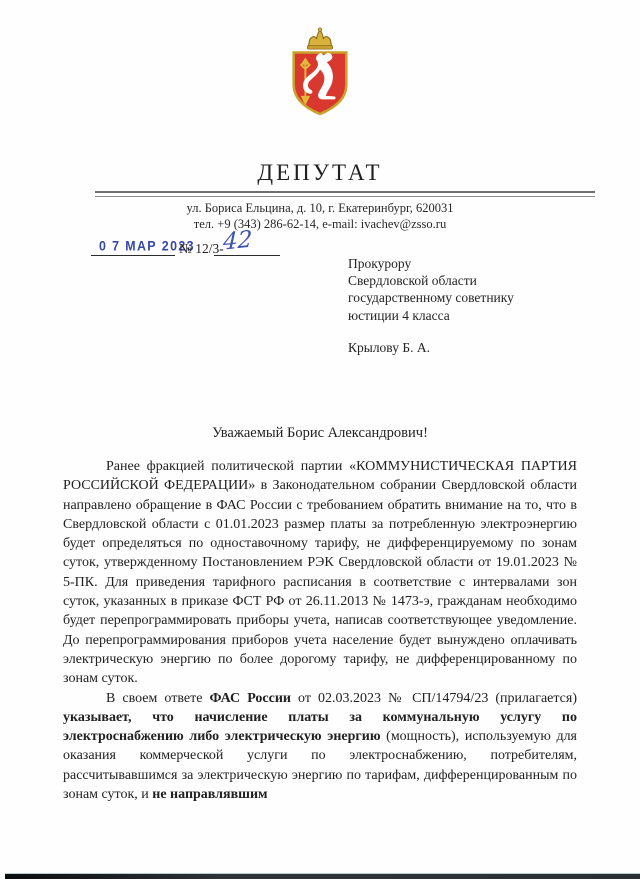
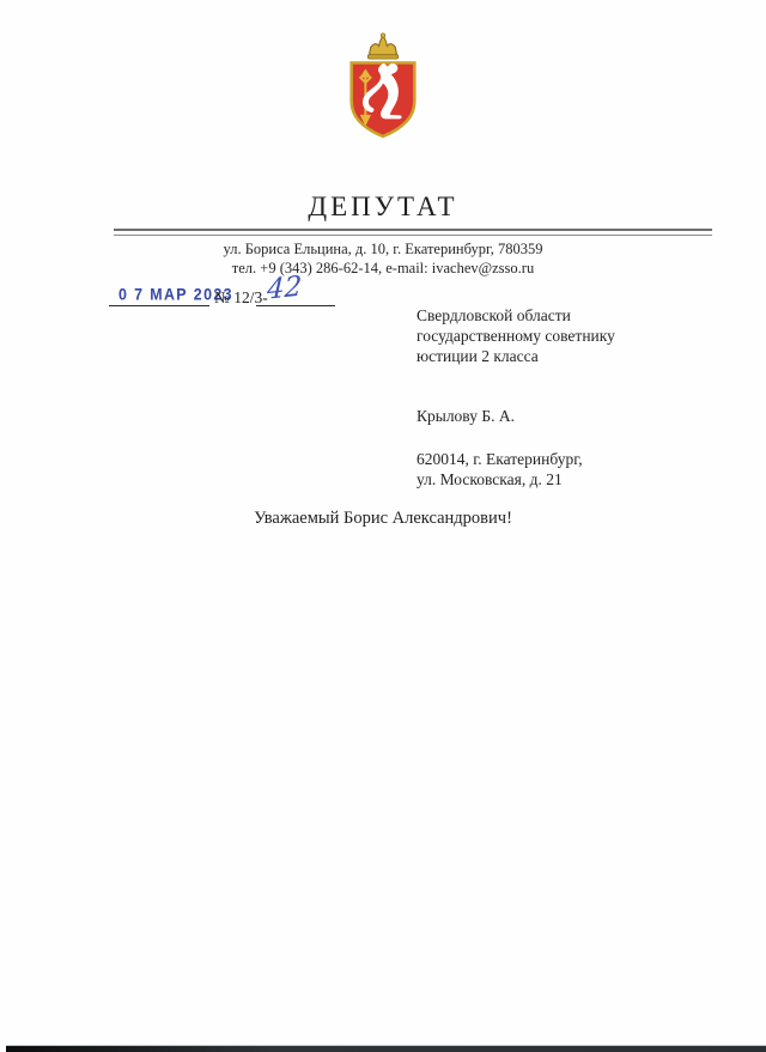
  ДЕПУТАТ
- ул. Бориса Ельцина, д. 10, г. Екатеринбург, 620031
+ ул. Бориса Ельцина, д. 10, г. Екатеринбург, 780359
  тел. +9 (343) 286-62-14, e-mail: ivachev@zsso.ru
  0 7 МАР 2023
  № 12/3-
- Прокурору
  Свердловской области
  государственному советнику
- юстиции 4 класса
+ юстиции 2 класса
  Крылову Б. А.
+ 620014, г. Екатеринбург,
+ ул. Московская, д. 21
  Уважаемый Борис Александрович!
- Ранее фракцией политической партии «КОММУНИСТИЧЕСКАЯ ПАРТИЯ РОССИЙСКОЙ ФЕДЕРАЦИИ» в Законодательном собрании Свердловской области направлено обращение в ФАС России с требованием обратить внимание на то, что в Свердловской области с 01.01.2023 размер платы за потребленную электроэнергию будет определяться по одноставочному тарифу, не дифференцируемому по зонам суток, утвержденному Постановлением РЭК Свердловской области от 19.01.2023 № 5-ПК. Для приведения тарифного расписания в соответствие с интервалами зон суток, указанных в приказе ФСТ РФ от 26.11.2013 № 1473-э, гражданам необходимо будет перепрограммировать приборы учета, написав соответствующее уведомление. До перепрограммирования приборов учета население будет вынуждено оплачивать электрическую энергию по более дорогому тарифу, не дифференцированному по зонам суток.
- В своем ответе ФАС России от 02.03.2023 № СП/14794/23 (прилагается) указывает, что начисление платы за коммунальную услугу по электроснабжению либо электрическую энергию (мощность), используемую для оказания коммерческой услуги по электроснабжению, потребителям, рассчитывавшимся за электрическую энергию по тарифам, дифференцированным по зонам суток, и не направлявшим
